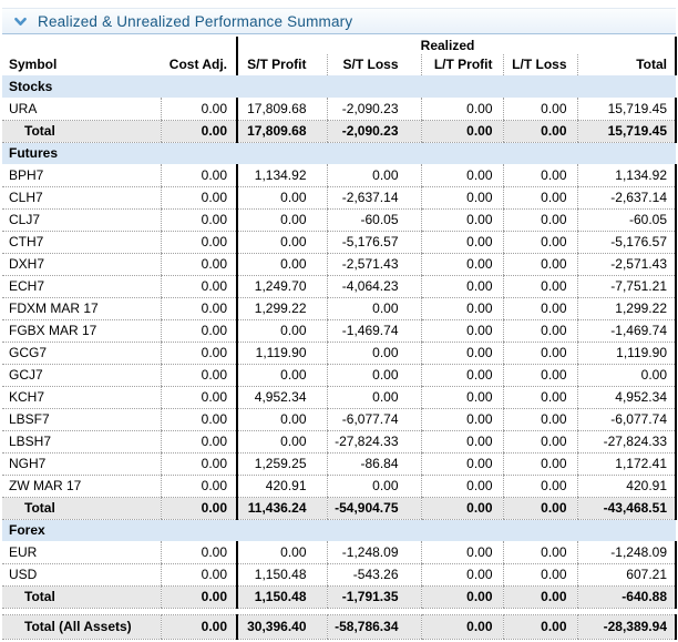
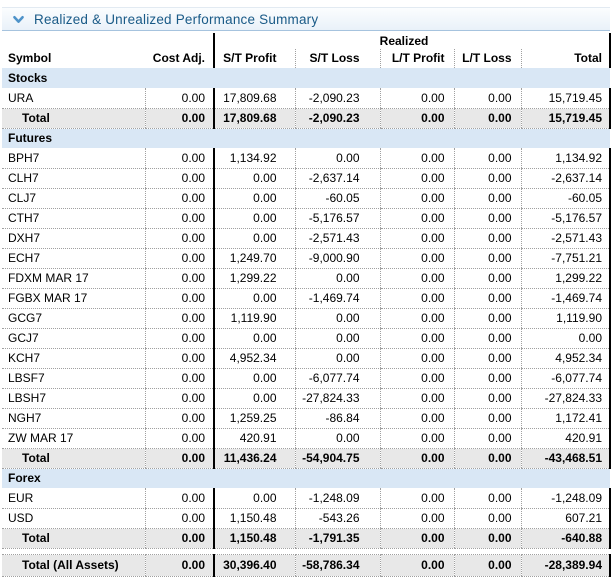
  Realized & Unrealized Performance Summary
  	Realized
  Symbol	Cost Adj.	S/T Profit	S/T Loss	L/T Profit	L/T Loss	Total
  Stocks
  URA	0.00	17,809.68	-2,090.23	0.00	0.00	15,719.45
  Total	0.00	17,809.68	-2,090.23	0.00	0.00	15,719.45
  Futures
  BPH7	0.00	1,134.92	0.00	0.00	0.00	1,134.92
  CLH7	0.00	0.00	-2,637.14	0.00	0.00	-2,637.14
  CLJ7	0.00	0.00	-60.05	0.00	0.00	-60.05
  CTH7	0.00	0.00	-5,176.57	0.00	0.00	-5,176.57
  DXH7	0.00	0.00	-2,571.43	0.00	0.00	-2,571.43
- ECH7	0.00	1,249.70	-4,064.23	0.00	0.00	-7,751.21
+ ECH7	0.00	1,249.70	-9,000.90	0.00	0.00	-7,751.21
  FDXM MAR 17	0.00	1,299.22	0.00	0.00	0.00	1,299.22
  FGBX MAR 17	0.00	0.00	-1,469.74	0.00	0.00	-1,469.74
  GCG7	0.00	1,119.90	0.00	0.00	0.00	1,119.90
  GCJ7	0.00	0.00	0.00	0.00	0.00	0.00
  KCH7	0.00	4,952.34	0.00	0.00	0.00	4,952.34
  LBSF7	0.00	0.00	-6,077.74	0.00	0.00	-6,077.74
  LBSH7	0.00	0.00	-27,824.33	0.00	0.00	-27,824.33
  NGH7	0.00	1,259.25	-86.84	0.00	0.00	1,172.41
  ZW MAR 17	0.00	420.91	0.00	0.00	0.00	420.91
  Total	0.00	11,436.24	-54,904.75	0.00	0.00	-43,468.51
  Forex
  EUR	0.00	0.00	-1,248.09	0.00	0.00	-1,248.09
  USD	0.00	1,150.48	-543.26	0.00	0.00	607.21
  Total	0.00	1,150.48	-1,791.35	0.00	0.00	-640.88
  Total (All Assets)	0.00	30,396.40	-58,786.34	0.00	0.00	-28,389.94
